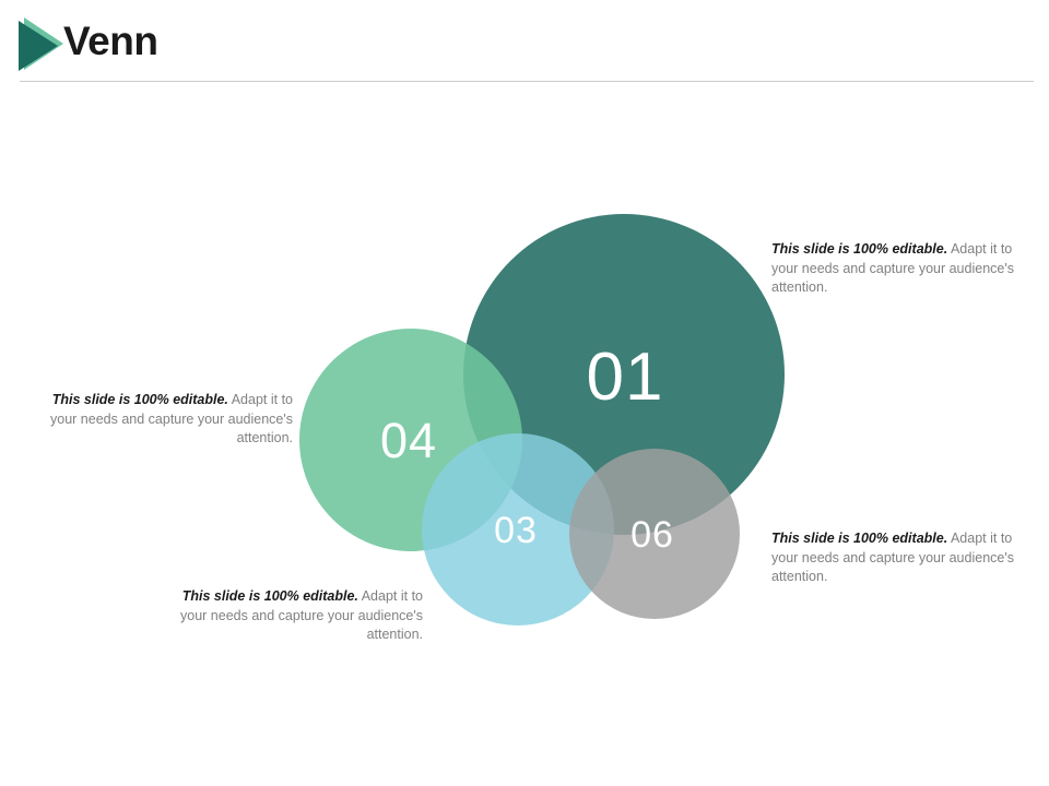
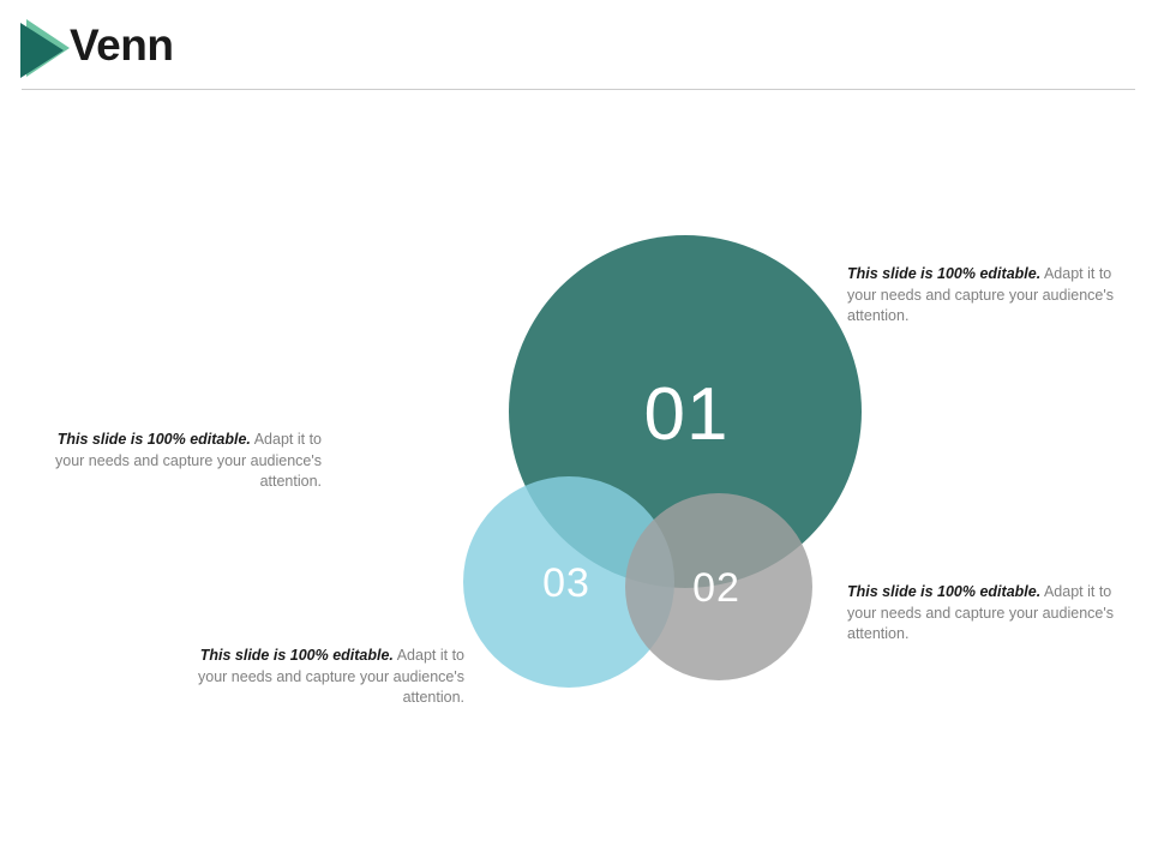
  Venn
  01
- 04
  03
- 06
+ 02
  This slide is 100% editable. Adapt it to your needs and capture your audience's attention.
  This slide is 100% editable. Adapt it to your needs and capture your audience's attention.
  This slide is 100% editable. Adapt it to your needs and capture your audience's attention.
  This slide is 100% editable. Adapt it to your needs and capture your audience's attention.
